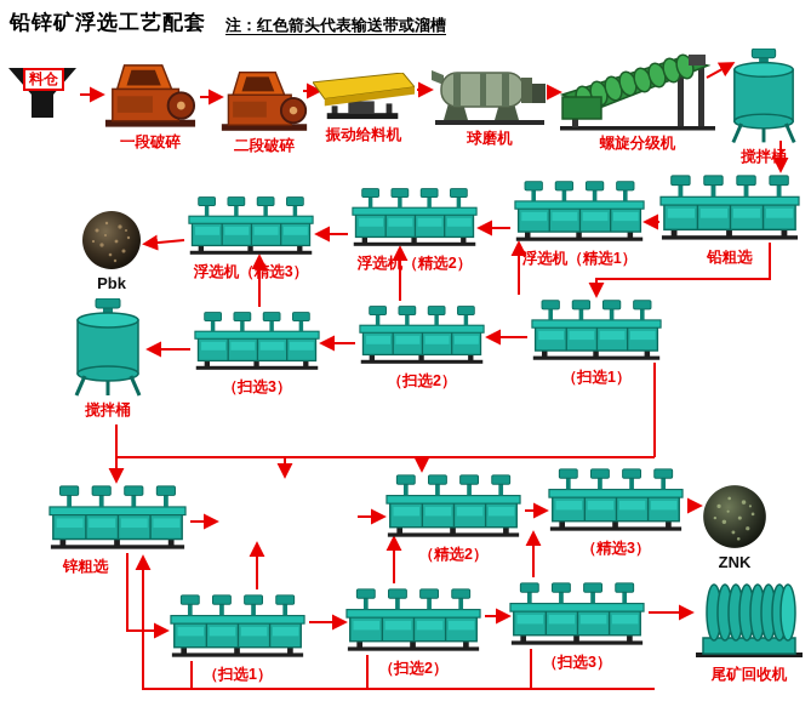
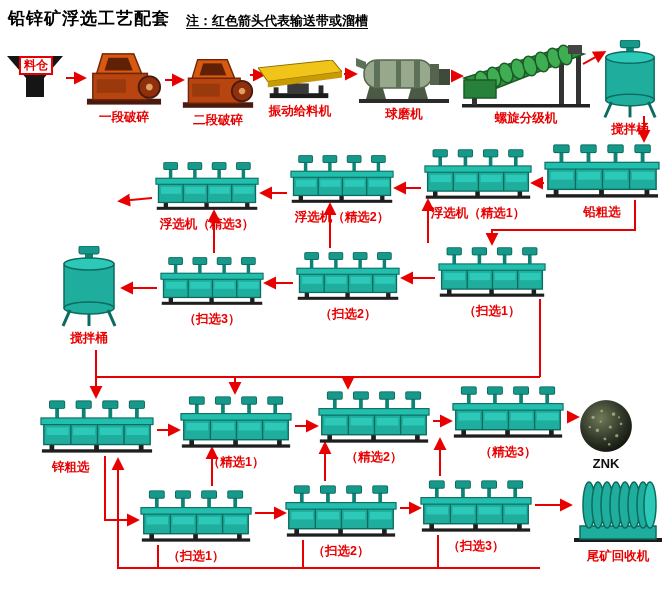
  铅锌矿浮选工艺配套
  注：红色箭头代表输送带或溜槽
  料仓
  一段破碎
  二段破碎
  振动给料机
  球磨机
  螺旋分级机
  搅拌桶
  铅粗选
  浮选机（精选1）
  浮选机（精选2）
  浮选机（精选3）
- Pbk
  搅拌桶
  （扫选1）
  （扫选2）
  （扫选3）
  锌粗选
+ （精选1）
  （精选2）
  （精选3）
  ZNK
  （扫选1）
  （扫选2）
  （扫选3）
  尾矿回收机
